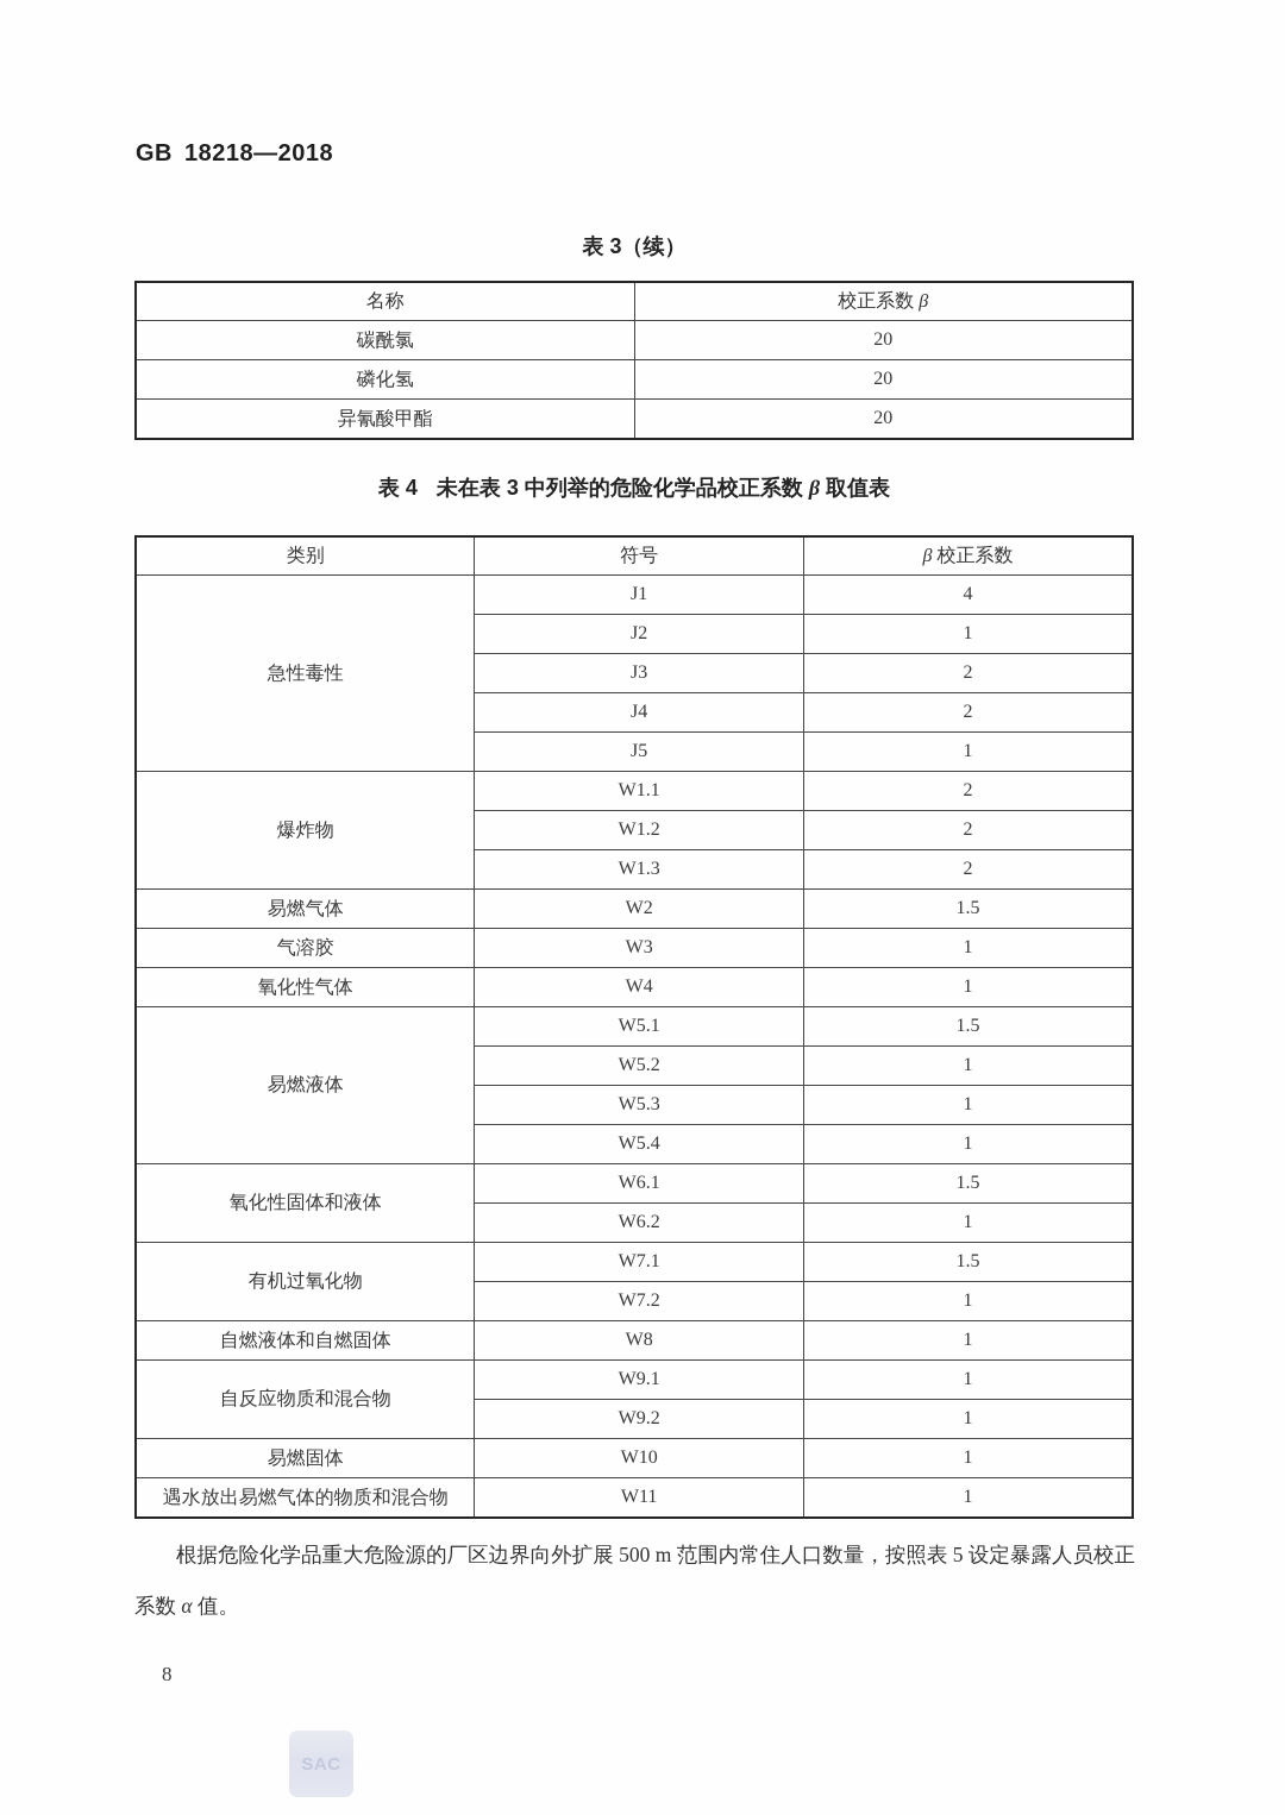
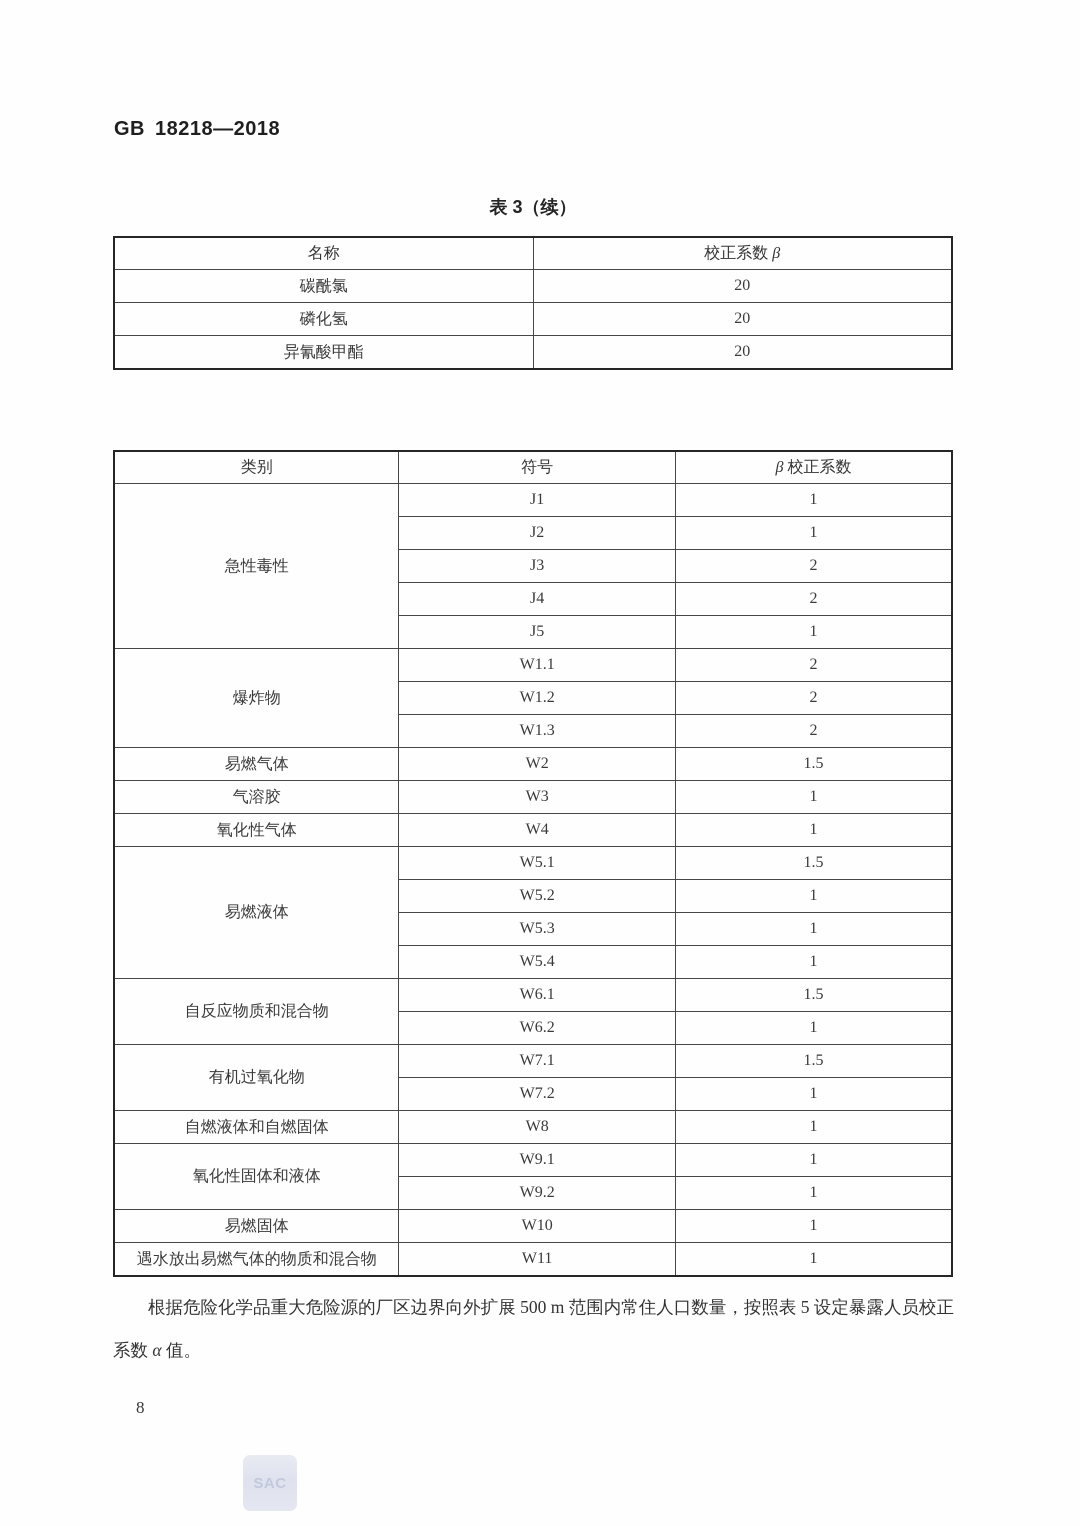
  GB 18218—2018
  表 3（续）
  名称	校正系数 β
  碳酰氯	20
  磷化氢	20
  异氰酸甲酯	20
- 表 4 未在表 3 中列举的危险化学品校正系数 β 取值表
  类别	符号	β 校正系数
- 急性毒性	J1	4
+ 急性毒性	J1	1
  J2	1
  J3	2
  J4	2
  J5	1
  爆炸物	W1.1	2
  W1.2	2
  W1.3	2
  易燃气体	W2	1.5
  气溶胶	W3	1
  氧化性气体	W4	1
  易燃液体	W5.1	1.5
  W5.2	1
  W5.3	1
  W5.4	1
- 氧化性固体和液体	W6.1	1.5
+ 自反应物质和混合物	W6.1	1.5
  W6.2	1
  有机过氧化物	W7.1	1.5
  W7.2	1
  自燃液体和自燃固体	W8	1
- 自反应物质和混合物	W9.1	1
+ 氧化性固体和液体	W9.1	1
  W9.2	1
  易燃固体	W10	1
  遇水放出易燃气体的物质和混合物	W11	1
  根据危险化学品重大危险源的厂区边界向外扩展 500 m 范围内常住人口数量，按照表 5 设定暴露人员校正系数 α 值。
  8
  SAC
